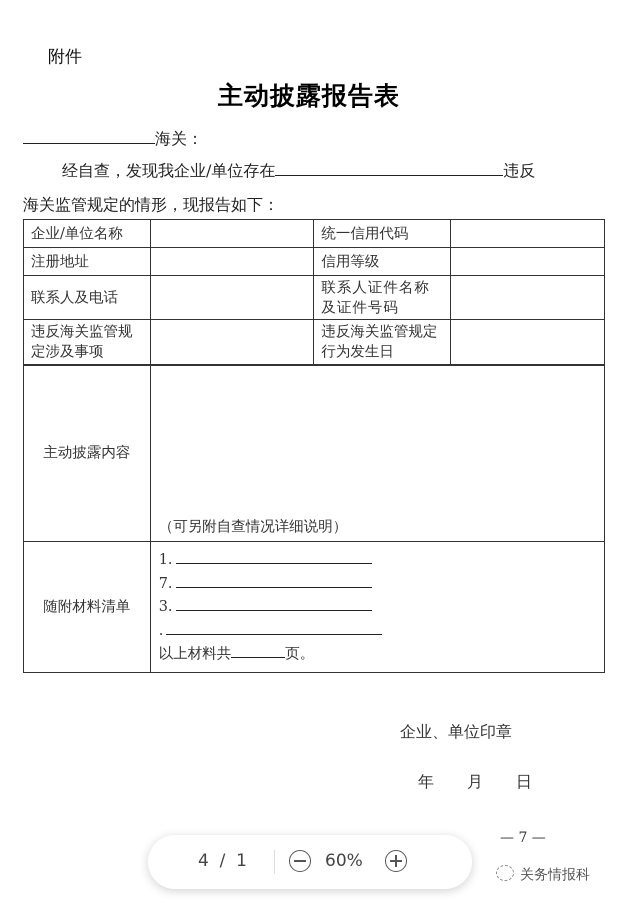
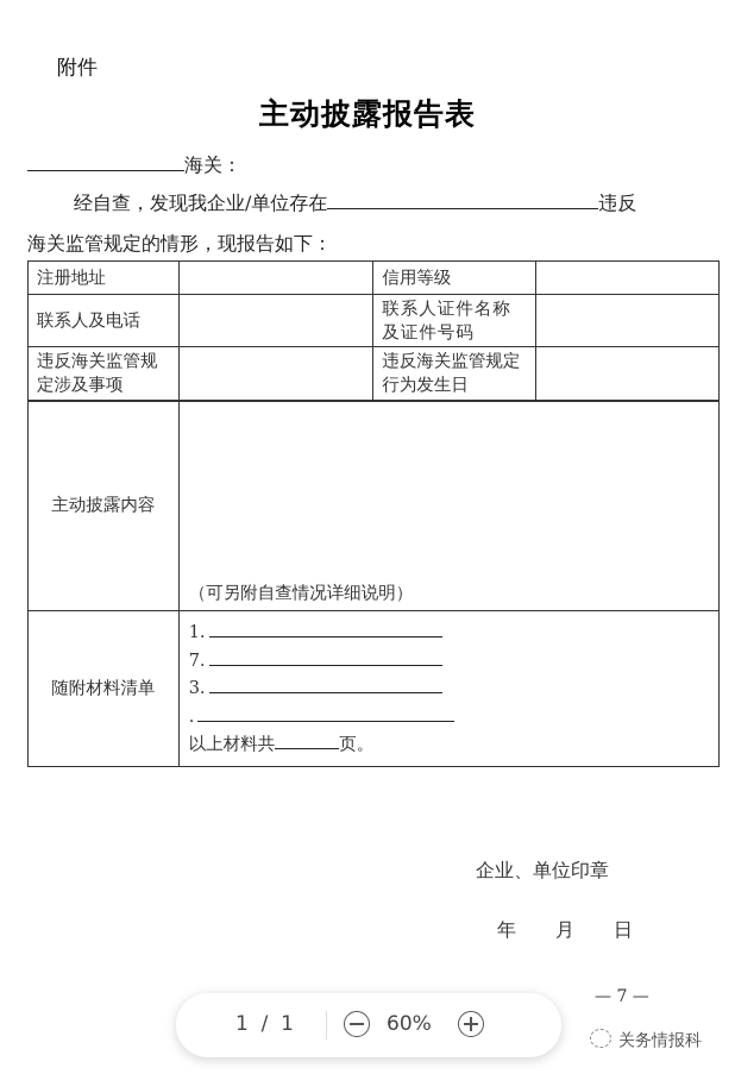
  附件
  主动披露报告表
  海关：
  经自查，发现我企业/单位存在 违反
  海关监管规定的情形，现报告如下：
- 企业/单位名称		统一信用代码
  注册地址		信用等级
  联系人及电话		联系人证件名称及证件号码
  违反海关监管规定涉及事项		违反海关监管规定行为发生日
  主动披露内容	（可另附自查情况详细说明）
  随附材料清单	1. 7. 3. . 以上材料共 页。
  企业、单位印章
  年 月 日
  — 7 —
- 4 / 1
+ 1 / 1
  60%
  关务情报科
